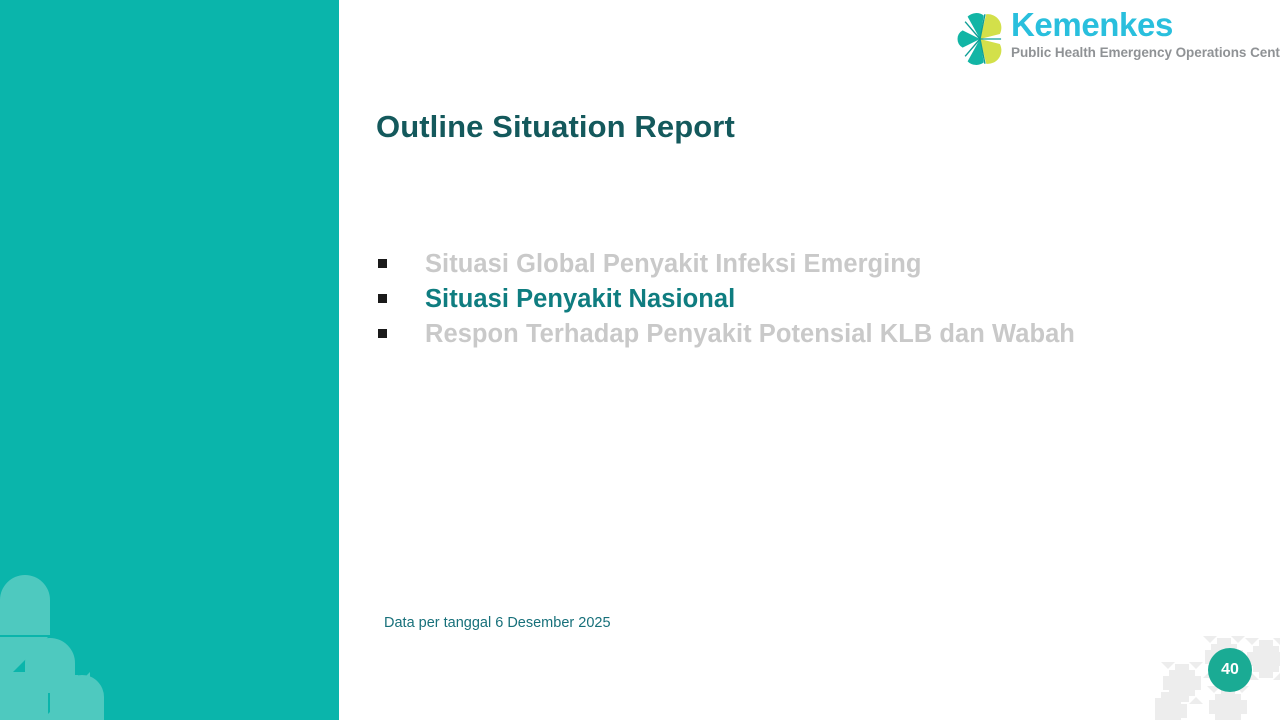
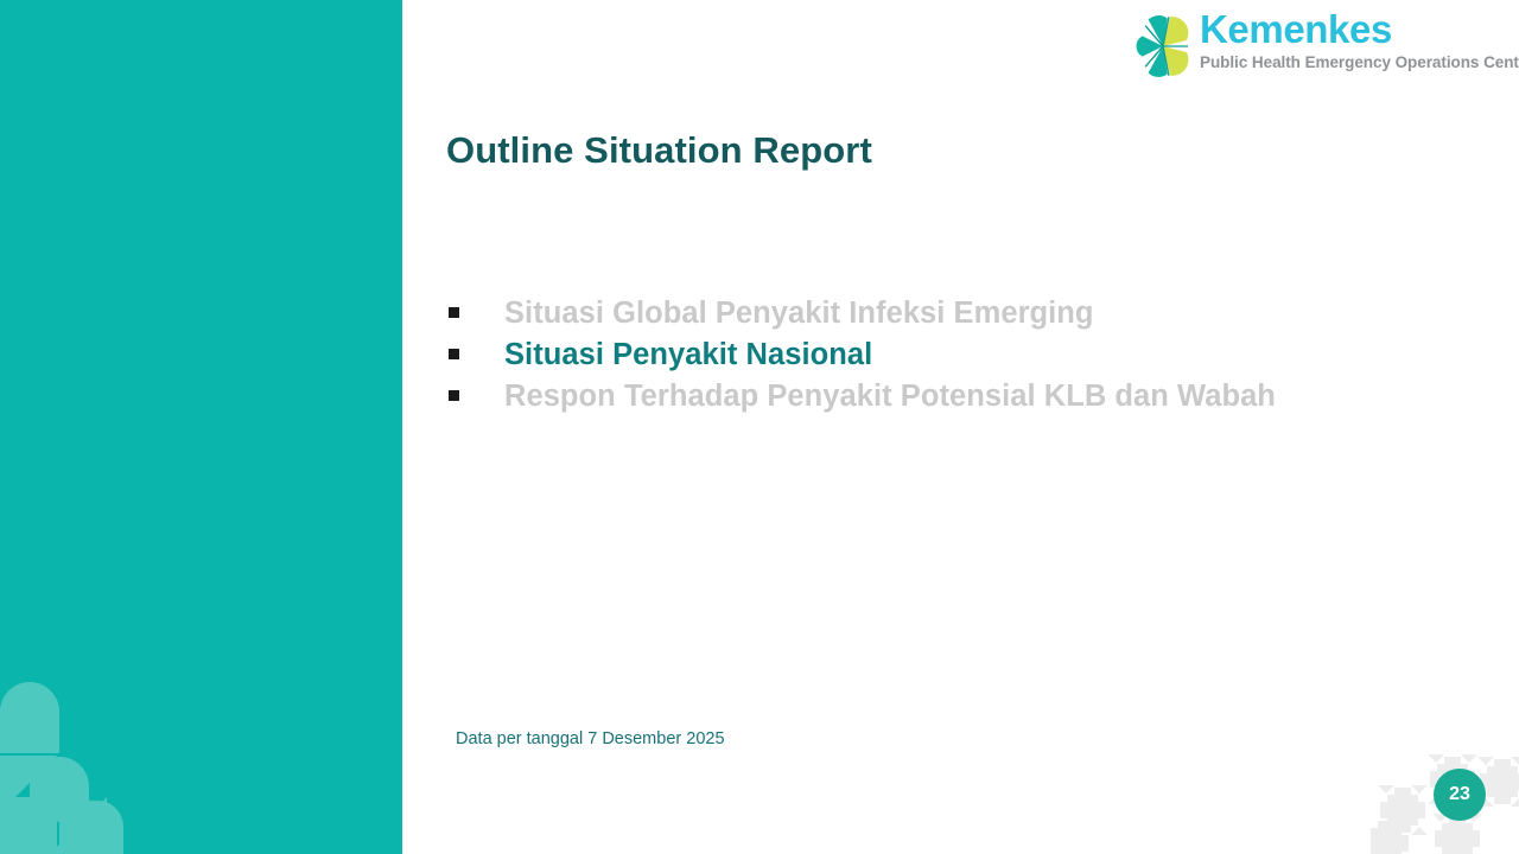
  Kemenkes
  Public Health Emergency Operations Cent
  Outline Situation Report
  Situasi Global Penyakit Infeksi Emerging
  Situasi Penyakit Nasional
  Respon Terhadap Penyakit Potensial KLB dan Wabah
- Data per tanggal 6 Desember 2025
+ Data per tanggal 7 Desember 2025
- 40
+ 23
